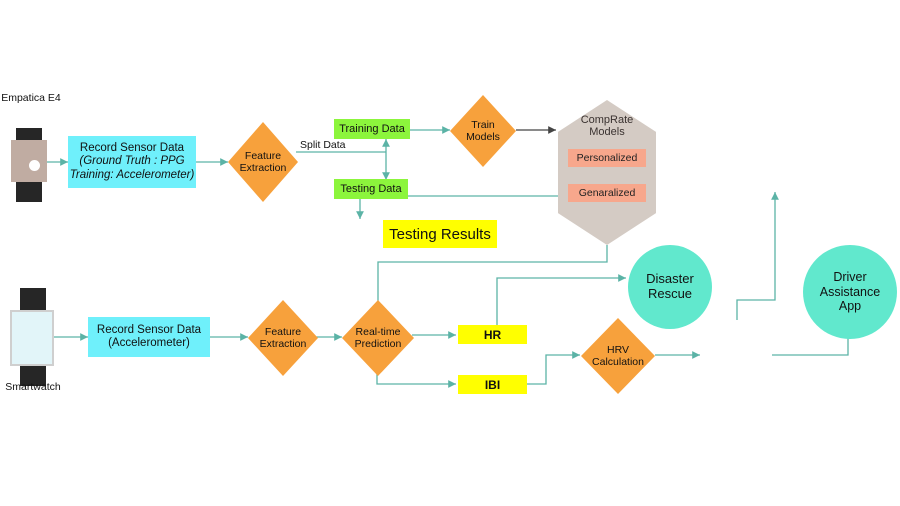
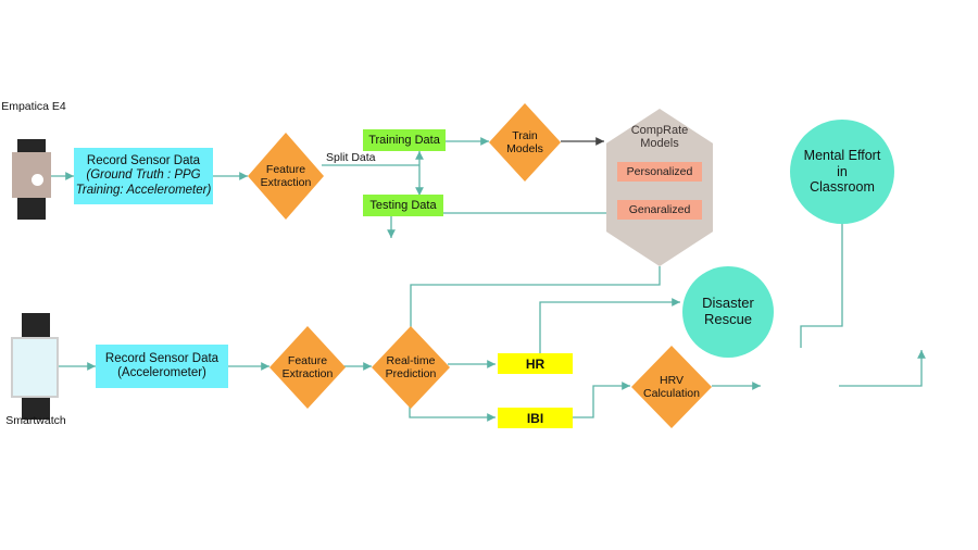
  Empatica E4
  Smartwatch
  Record Sensor Data
  (Ground Truth : PPG
  Training: Accelerometer)
  Feature
  Extraction
  Split Data
  Training Data
  Testing Data
  Train
  Models
  CompRate
  Models
  Personalized
  Genaralized
- Testing Results
  Record Sensor Data
  (Accelerometer)
  Feature
  Extraction
  Real-time
  Prediction
  HR
  IBI
  HRV
  Calculation
+ Mental Effort
+ in
+ Classroom
  Disaster
  Rescue
- Driver
- Assistance
- App
